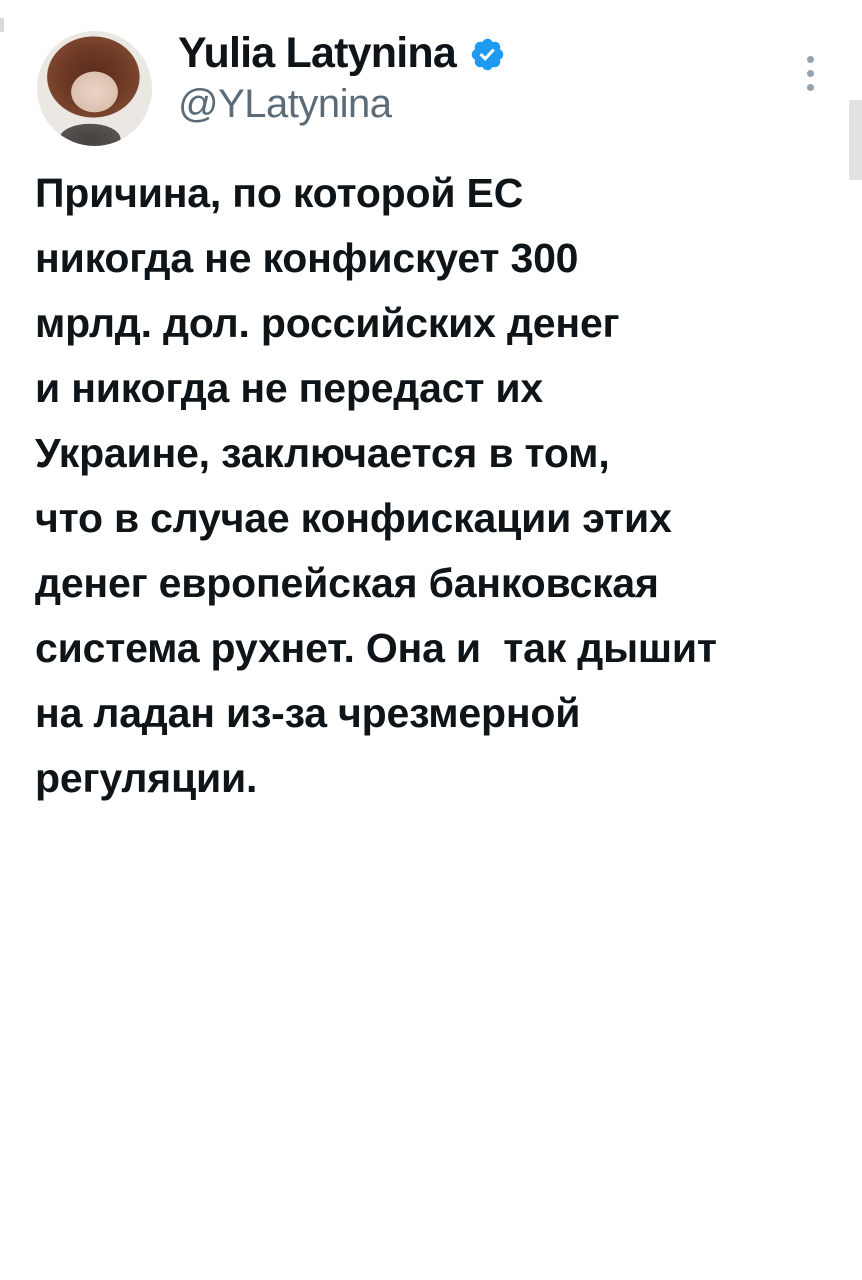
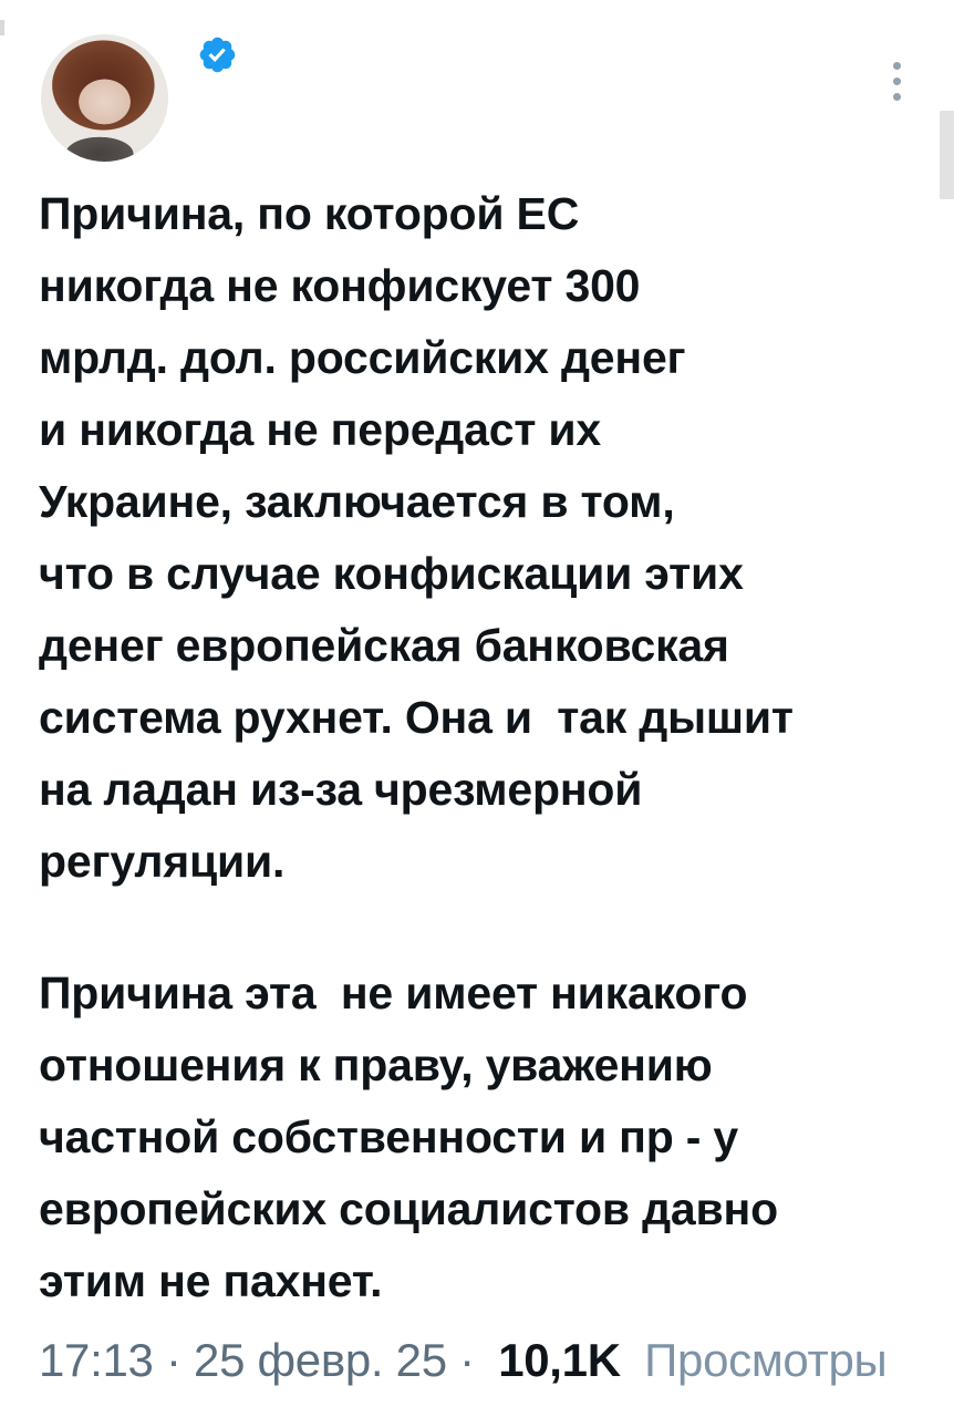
- Yulia Latynina
- @YLatynina
  Причина, по которой ЕС
  никогда не конфискует 300
  мрлд. дол. российских денег
  и никогда не передаст их
  Украине, заключается в том,
  что в случае конфискации этих
  денег европейская банковская
  система рухнет. Она и так дышит
  на ладан из-за чрезмерной
  регуляции.
+ Причина эта не имеет никакого
+ отношения к праву, уважению
+ частной собственности и пр - у
+ европейских социалистов давно
+ этим не пахнет.
+ 17:13 · 25 февр. 25 · 10,1K Просмотры
